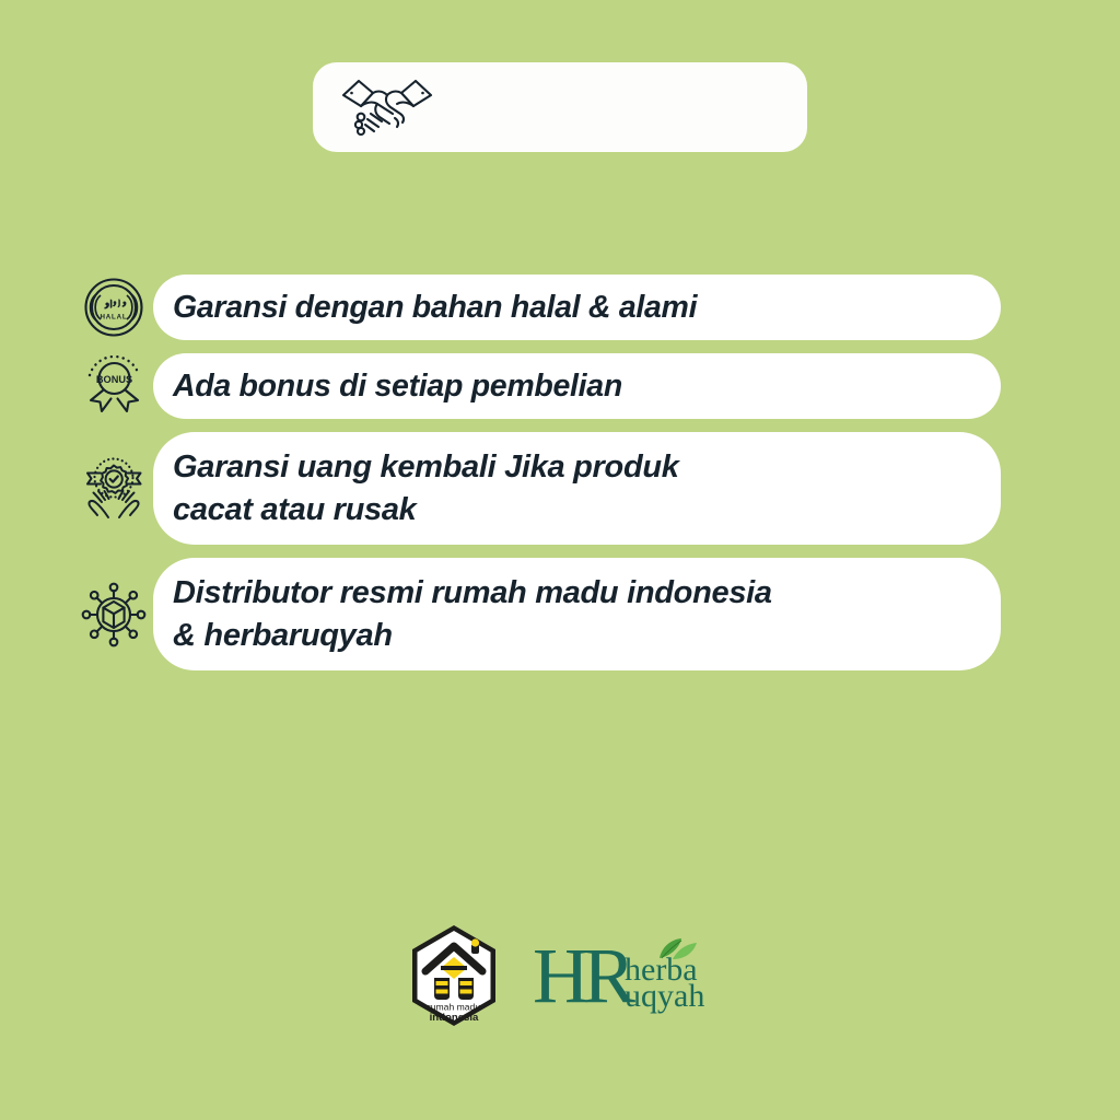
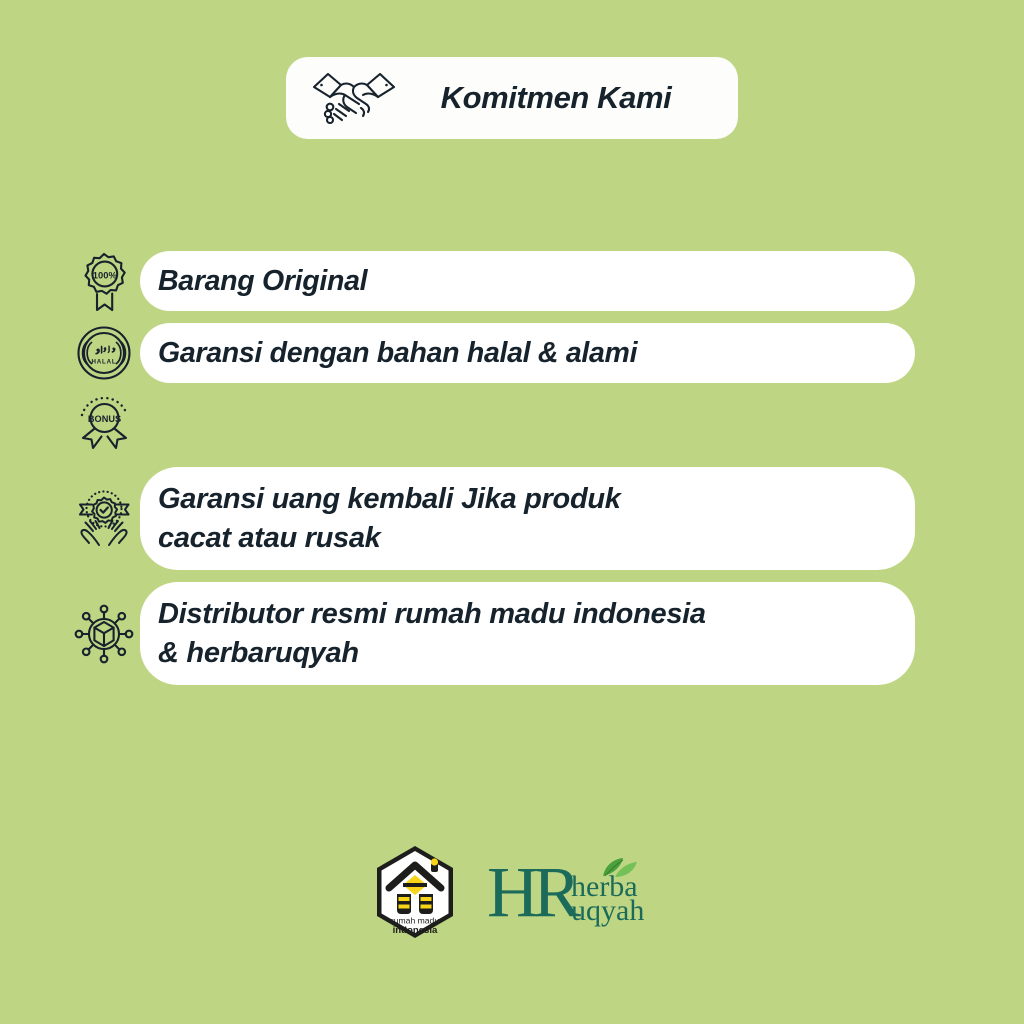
+ Komitmen Kami
+ 100%
+ Barang Original
  Garansi dengan bahan halal & alami
  BONUS
- Ada bonus di setiap pembelian
  Garansi uang kembali Jika produk
  cacat atau rusak
  Distributor resmi rumah madu indonesia
  & herbaruqyah
  rumah madu
  indonesia
  HR
  herba
  uqyah
